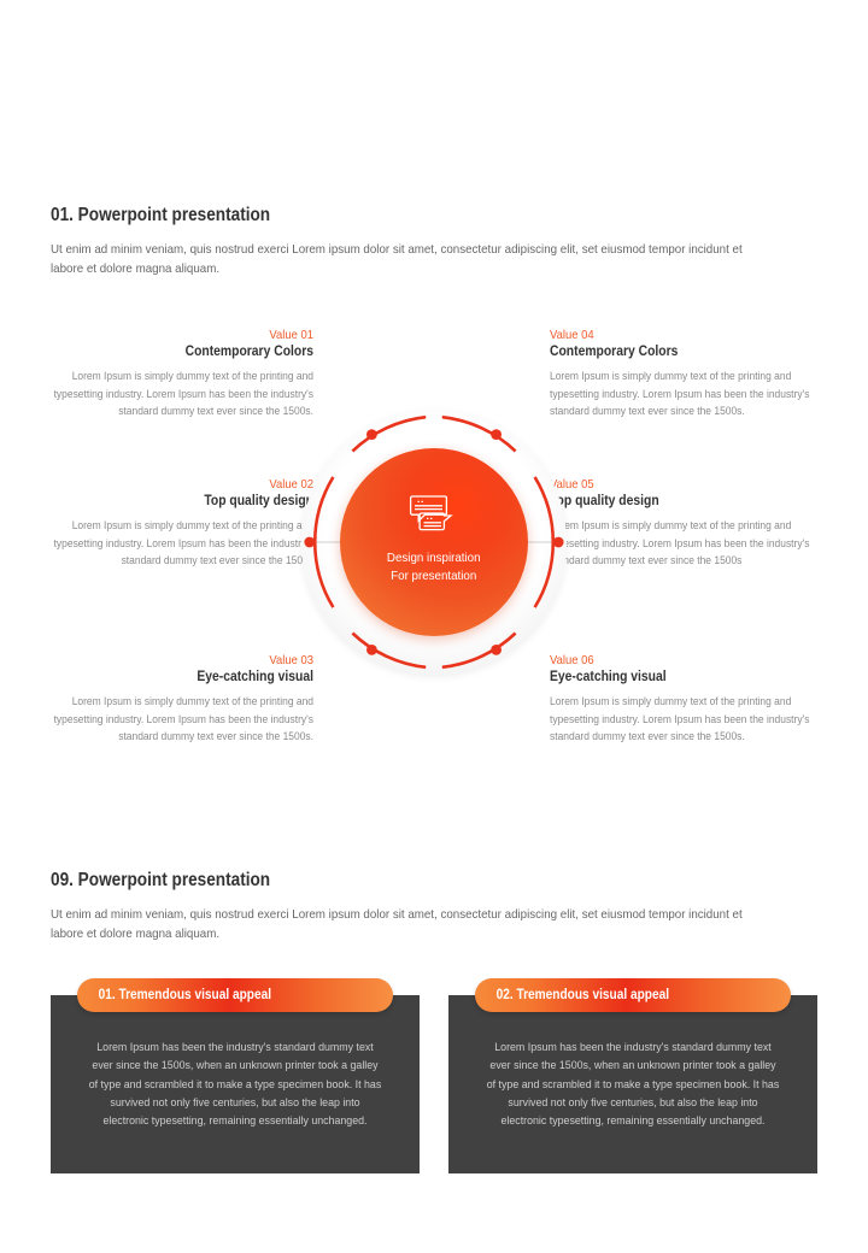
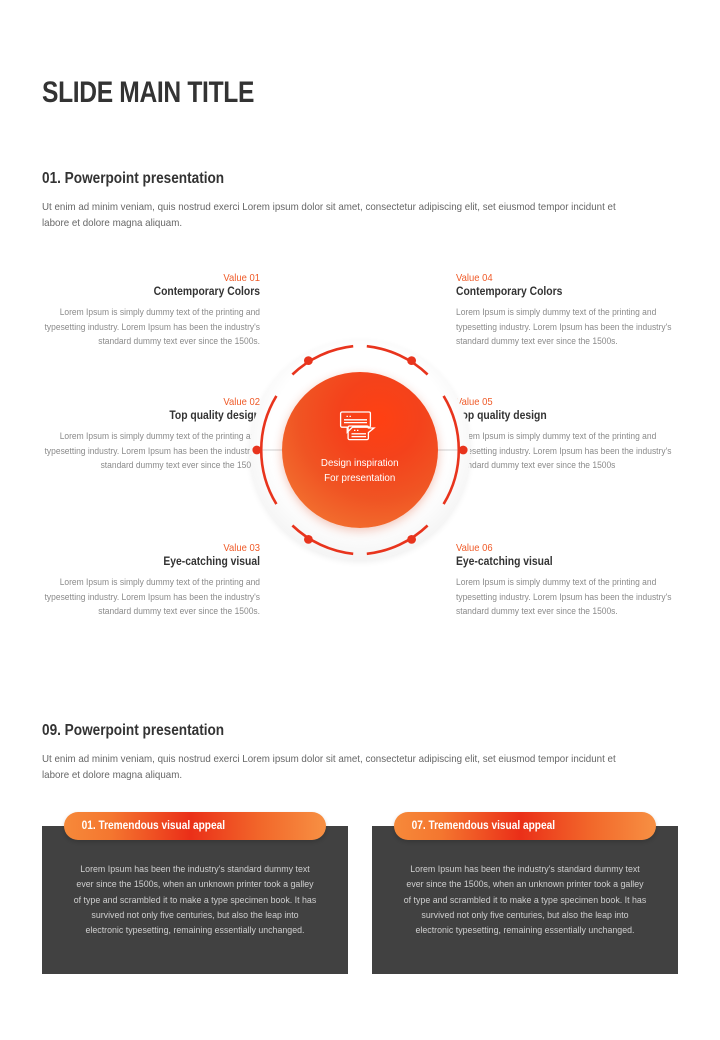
+ SLIDE MAIN TITLE
  01. Powerpoint presentation
  Ut enim ad minim veniam, quis nostrud exerci Lorem ipsum dolor sit amet, consectetur adipiscing elit, set eiusmod tempor incidunt et labore et dolore magna aliquam.
  Value 01
  Contemporary Colors
  Lorem Ipsum is simply dummy text of the printing and typesetting industry. Lorem Ipsum has been the industry's standard dummy text ever since the 1500s.
  Value 02
  Top quality desig
  Lorem Ipsum is simply dummy text of the printing a typesetting industry. Lorem Ipsum has been the industr standard dummy text ever since the 150
  Value 03
  Eye-catching visual
  Lorem Ipsum is simply dummy text of the printing and typesetting industry. Lorem Ipsum has been the industry's standard dummy text ever since the 1500s.
  Value 04
  Contemporary Colors
  Lorem Ipsum is simply dummy text of the printing and typesetting industry. Lorem Ipsum has been the industry's standard dummy text ever since the 1500s.
  alue 05
  p quality design
  em Ipsum is simply dummy text of the printing and setting industry. Lorem Ipsum has been the industry's ndard dummy text ever since the 1500s
  Value 06
  Eye-catching visual
  Lorem Ipsum is simply dummy text of the printing and typesetting industry. Lorem Ipsum has been the industry's standard dummy text ever since the 1500s.
  Design inspiration
  For presentation
  09. Powerpoint presentation
  Ut enim ad minim veniam, quis nostrud exerci Lorem ipsum dolor sit amet, consectetur adipiscing elit, set eiusmod tempor incidunt et labore et dolore magna aliquam.
  01. Tremendous visual appeal
  Lorem Ipsum has been the industry's standard dummy text ever since the 1500s, when an unknown printer took a galley of type and scrambled it to make a type specimen book. It has survived not only five centuries, but also the leap into electronic typesetting, remaining essentially unchanged.
- 02. Tremendous visual appeal
+ 07. Tremendous visual appeal
  Lorem Ipsum has been the industry's standard dummy text ever since the 1500s, when an unknown printer took a galley of type and scrambled it to make a type specimen book. It has survived not only five centuries, but also the leap into electronic typesetting, remaining essentially unchanged.
